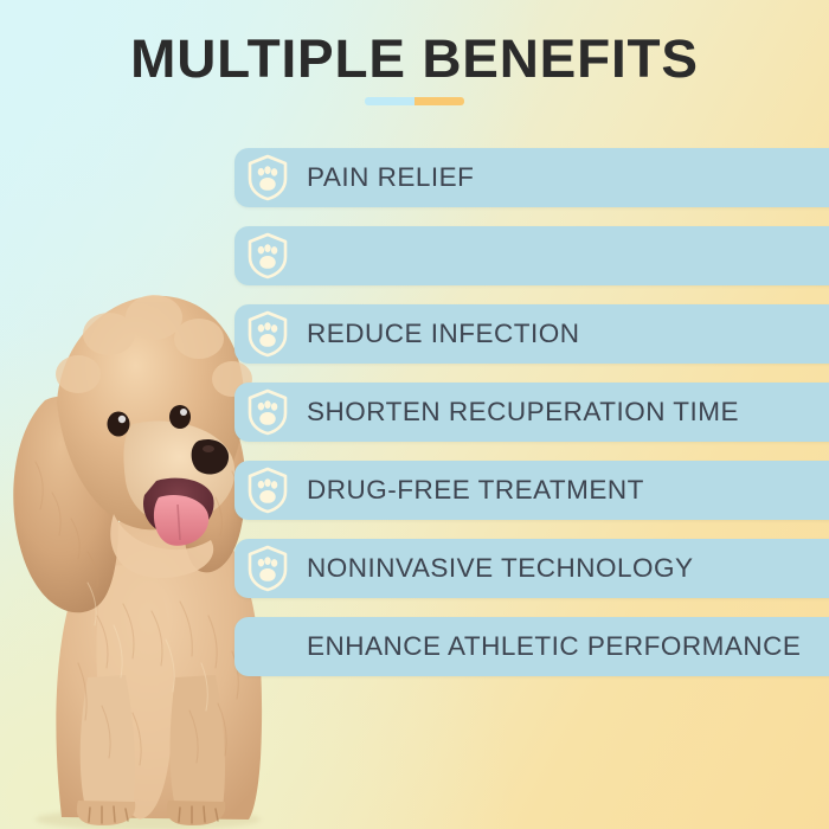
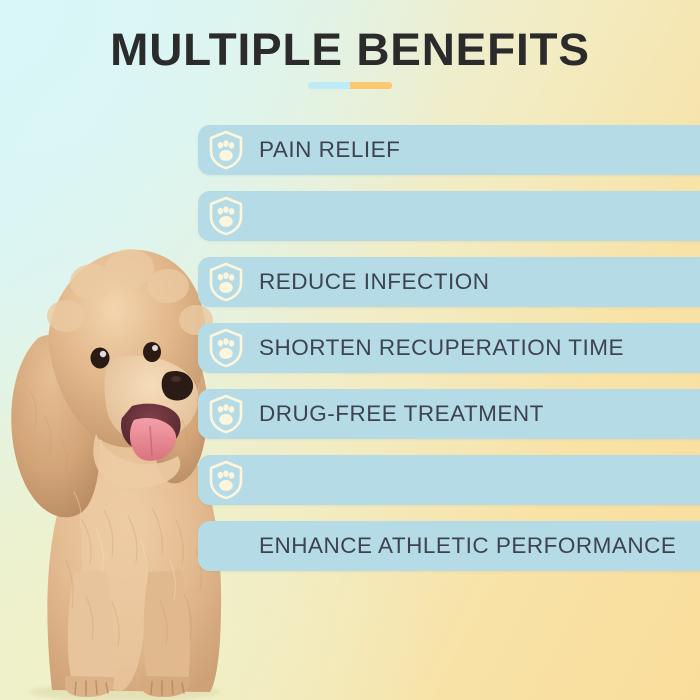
  MULTIPLE BENEFITS
  PAIN RELIEF
  REDUCE INFECTION
  SHORTEN RECUPERATION TIME
  DRUG-FREE TREATMENT
- NONINVASIVE TECHNOLOGY
  ENHANCE ATHLETIC PERFORMANCE
